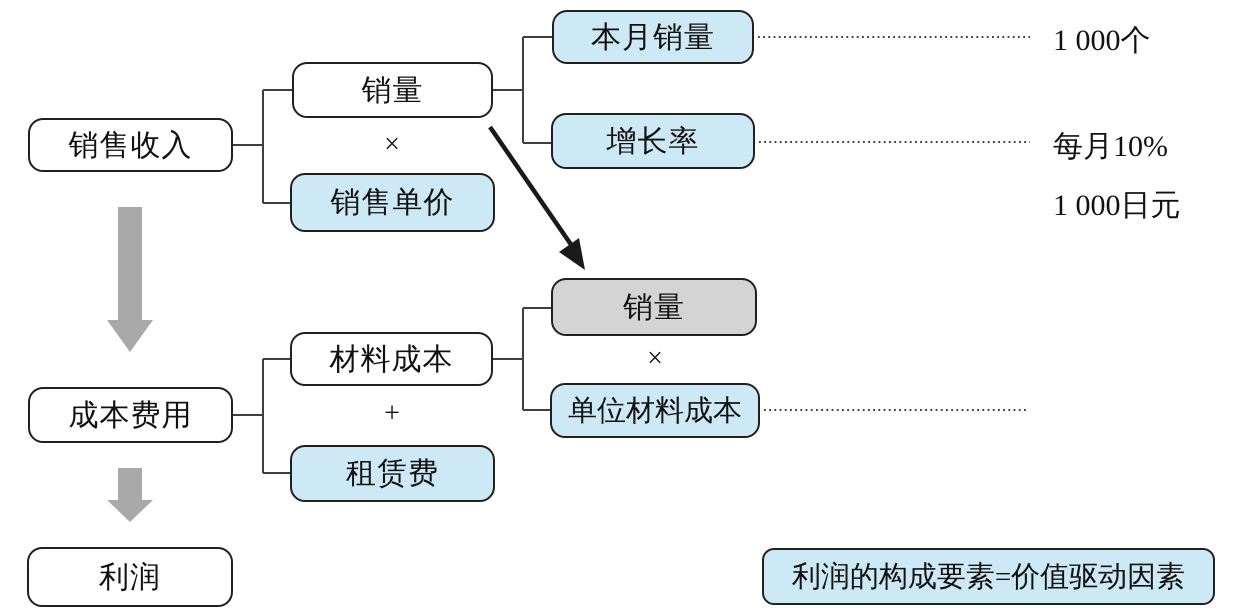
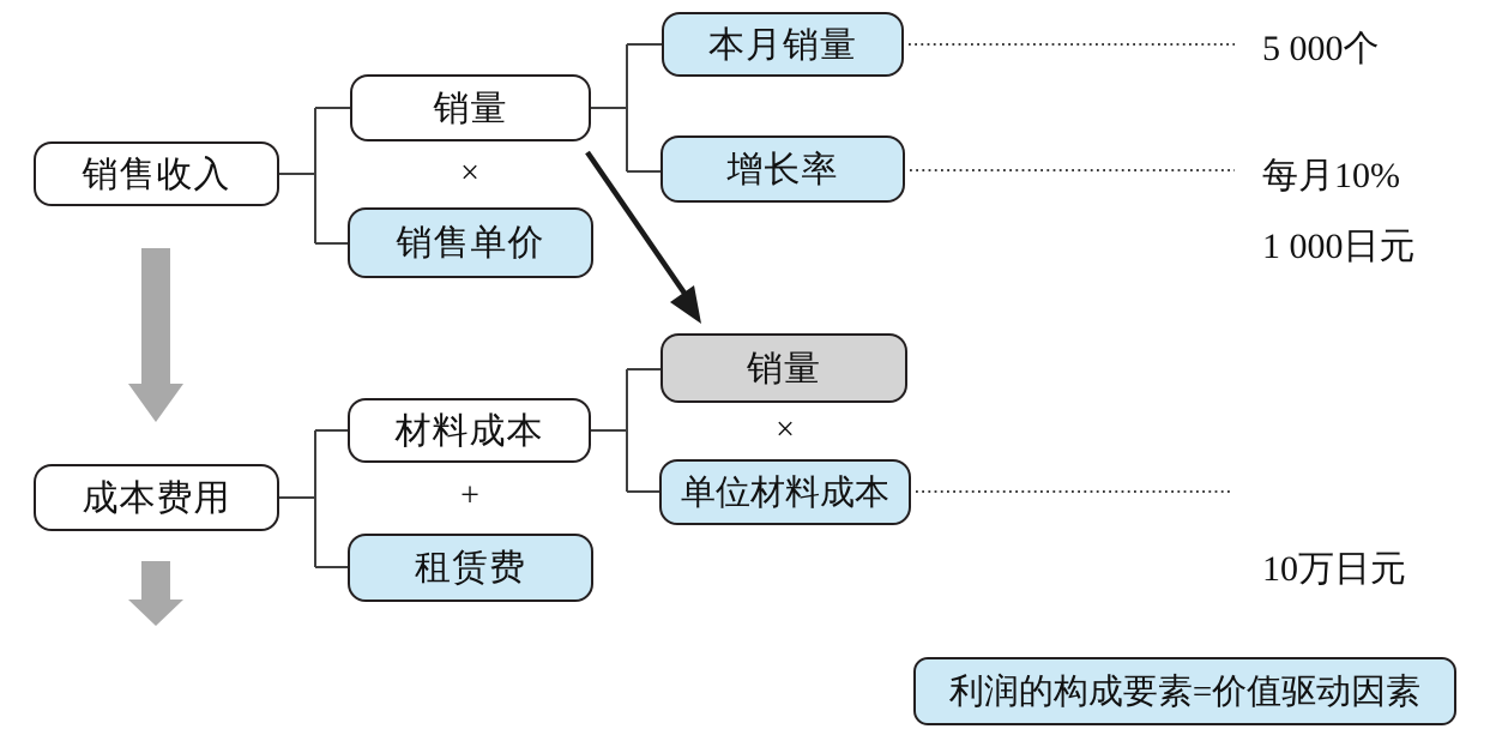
  销售收入
  销量
  ×
  销售单价
  本月销量
  增长率
  成本费用
  材料成本
  +
  租赁费
  销量
  ×
  单位材料成本
- 利润
  利润的构成要素=价值驱动因素
- 1 000个
+ 5 000个
  每月10%
  1 000日元
+ 10万日元
